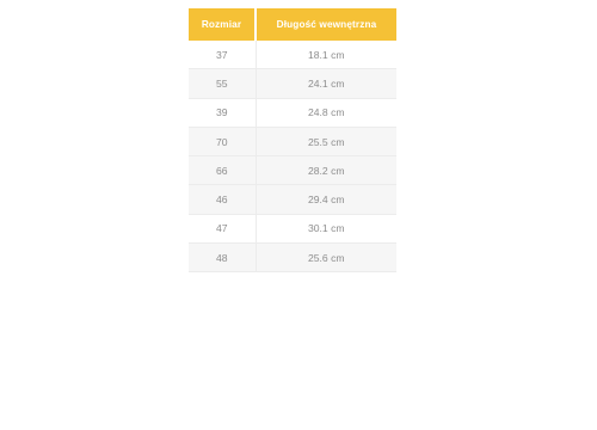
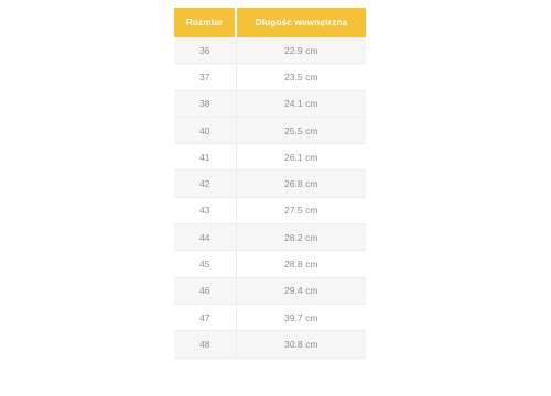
  Rozmiar	Długość wewnętrzna
+ 36	22.9 cm
- 37	18.1 cm
+ 37	23.5 cm
- 55	24.1 cm
+ 38	24.1 cm
- 39	24.8 cm
- 70	25.5 cm
+ 40	25.5 cm
+ 41	26.1 cm
+ 42	26.8 cm
+ 43	27.5 cm
- 66	28.2 cm
+ 44	28.2 cm
+ 45	28.8 cm
  46	29.4 cm
- 47	30.1 cm
+ 47	39.7 cm
- 48	25.6 cm
+ 48	30.8 cm
